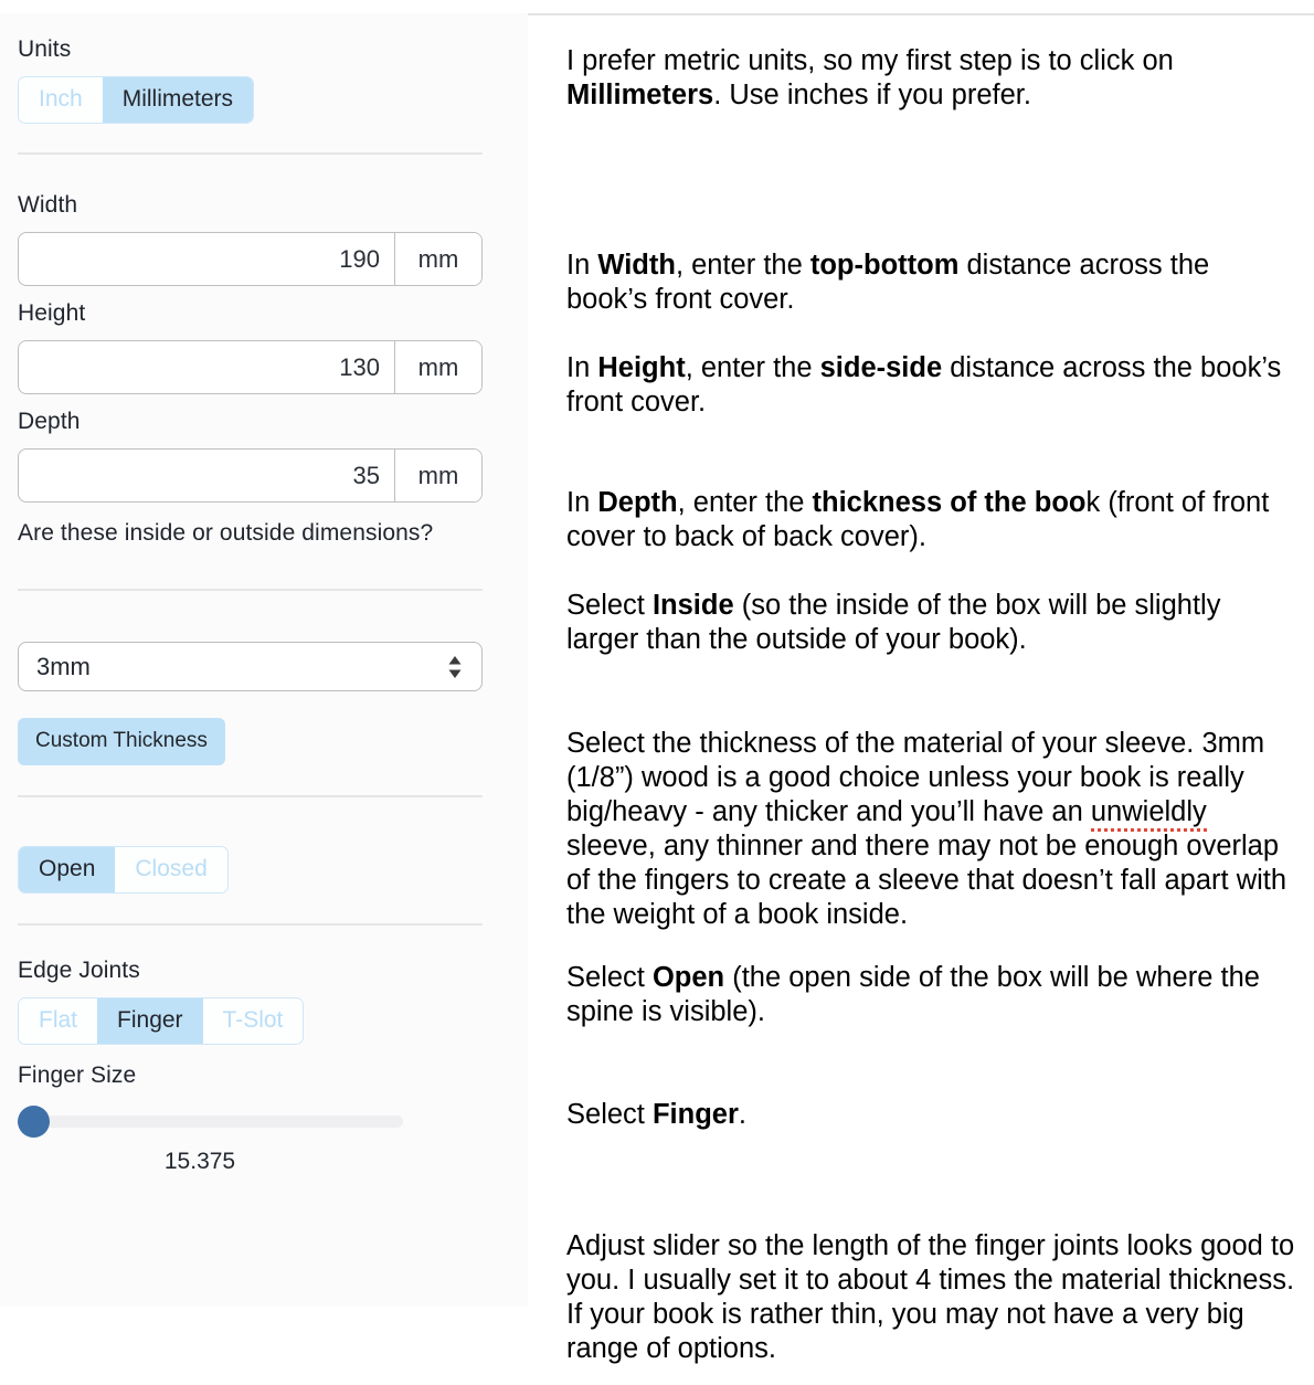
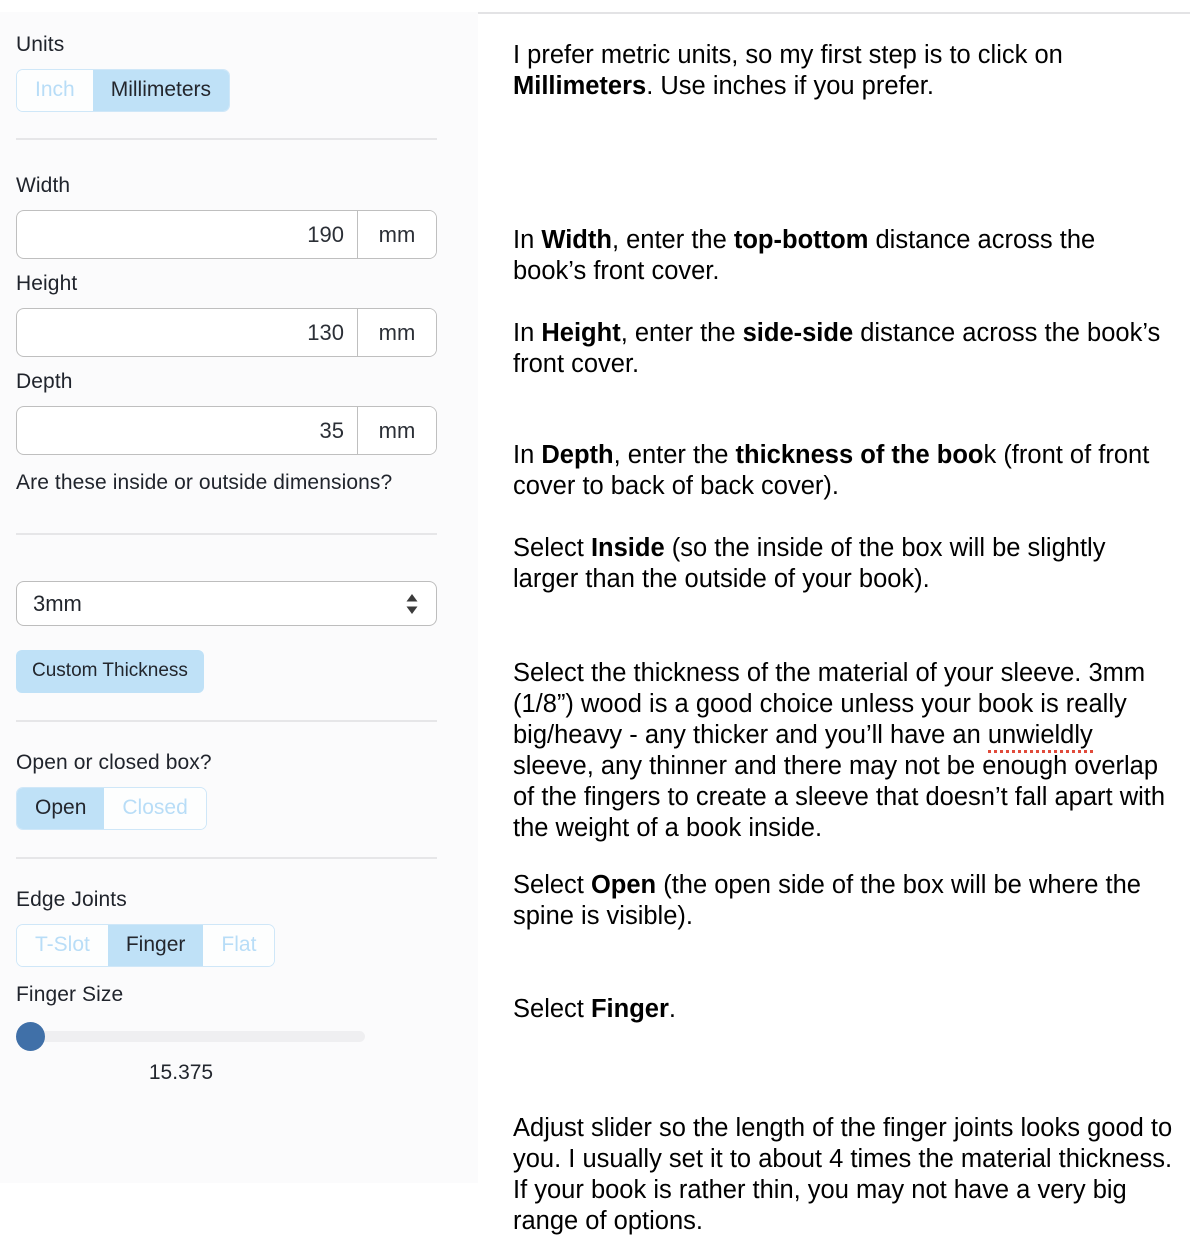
  Units
  Inch
  Millimeters
  Width
  190
  mm
  Height
  130
  mm
  Depth
  35
  mm
  Are these inside or outside dimensions?
  3mm
  Custom Thickness
+ Open or closed box?
  Open
  Closed
  Edge Joints
- Flat
+ T-Slot
  Finger
- T-Slot
+ Flat
  Finger Size
  15.375
  I prefer metric units, so my first step is to click on Millimeters. Use inches if you prefer.
  In Width, enter the top-bottom distance across the book’s front cover.
  In Height, enter the side-side distance across the book’s front cover.
  In Depth, enter the thickness of the book (front of front cover to back of back cover).
  Select Inside (so the inside of the box will be slightly larger than the outside of your book).
  Select the thickness of the material of your sleeve. 3mm (1/8”) wood is a good choice unless your book is really big/heavy - any thicker and you’ll have an unwieldly sleeve, any thinner and there may not be enough overlap of the fingers to create a sleeve that doesn’t fall apart with the weight of a book inside.
  Select Open (the open side of the box will be where the spine is visible).
  Select Finger.
  Adjust slider so the length of the finger joints looks good to you. I usually set it to about 4 times the material thickness. If your book is rather thin, you may not have a very big range of options.
